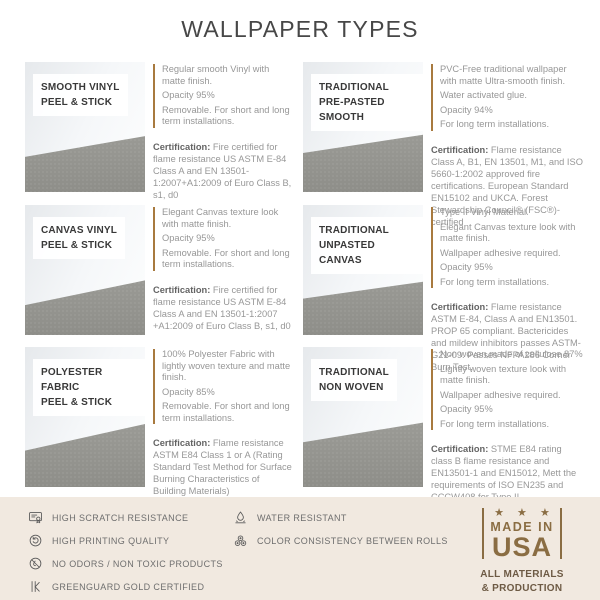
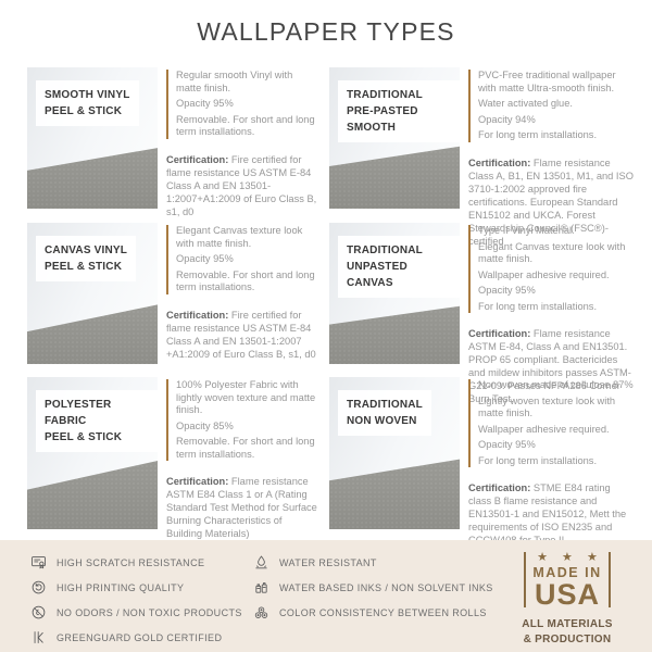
  WALLPAPER TYPES
  SMOOTH VINYL
  PEEL & STICK
  Regular smooth Vinyl with matte finish.
  Opacity 95%
  Removable. For short and long term installations.
  Certification: Fire certified for flame resistance US ASTM E-84 Class A and EN 13501-1:2007+A1:2009 of Euro Class B, s1, d0
  TRADITIONAL
  PRE-PASTED SMOOTH
  PVC-Free traditional wallpaper with matte Ultra-smooth finish.
  Water activated glue.
  Opacity 94%
  For long term installations.
- Certification: Flame resistance Class A, B1, EN 13501, M1, and ISO 5660-1:2002 approved fire certifications. European Standard EN15102 and UKCA. Forest Stewardship Council® (FSC®)-certified
+ Certification: Flame resistance Class A, B1, EN 13501, M1, and ISO 3710-1:2002 approved fire certifications. European Standard EN15102 and UKCA. Forest Stewardship Council® (FSC®)-certified
  CANVAS VINYL
  PEEL & STICK
  Elegant Canvas texture look with matte finish.
  Opacity 95%
  Removable. For short and long term installations.
  Certification: Fire certified for flame resistance US ASTM E-84 Class A and EN 13501-1:2007 +A1:2009 of Euro Class B, s1, d0
  TRADITIONAL
  UNPASTED CANVAS
  Type II Vinyl Material
  Elegant Canvas texture look with matte finish.
  Wallpaper adhesive required.
  Opacity 95%
  For long term installations.
  Certification: Flame resistance ASTM E-84, Class A and EN13501. PROP 65 compliant. Bactericides and mildew inhibitors passes ASTM-G21-09. Passes NFPA286 Corner Burn Test.
  POLYESTER FABRIC
  PEEL & STICK
  100% Polyester Fabric with lightly woven texture and matte finish.
  Opacity 85%
  Removable. For short and long term installations.
  Certification: Flame resistance ASTM E84 Class 1 or A (Rating Standard Test Method for Surface Burning Characteristics of Building Materials)
  TRADITIONAL
  NON WOVEN
  Non woven,made of cellulose 87%
  Lightly woven texture look with matte finish.
  Wallpaper adhesive required.
  Opacity 95%
  For long term installations.
  Certification: STME E84 rating class B flame resistance and EN13501-1 and EN15012, Mett the requirements of ISO EN235 and
  HIGH SCRATCH RESISTANCE
  HIGH PRINTING QUALITY
  NO ODORS / NON TOXIC PRODUCTS
  GREENGUARD GOLD CERTIFIED
  WATER RESISTANT
+ WATER BASED INKS / NON SOLVENT INKS
  COLOR CONSISTENCY BETWEEN ROLLS
  ★ ★ ★
  MADE IN
  USA
  ALL MATERIALS
  & PRODUCTION
